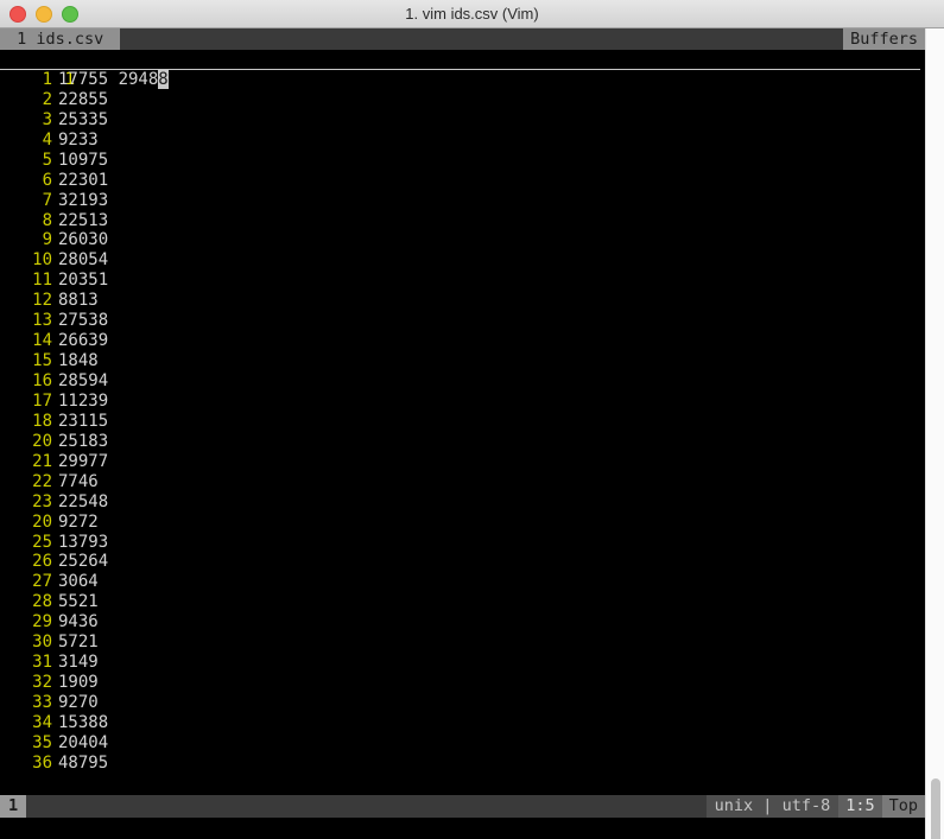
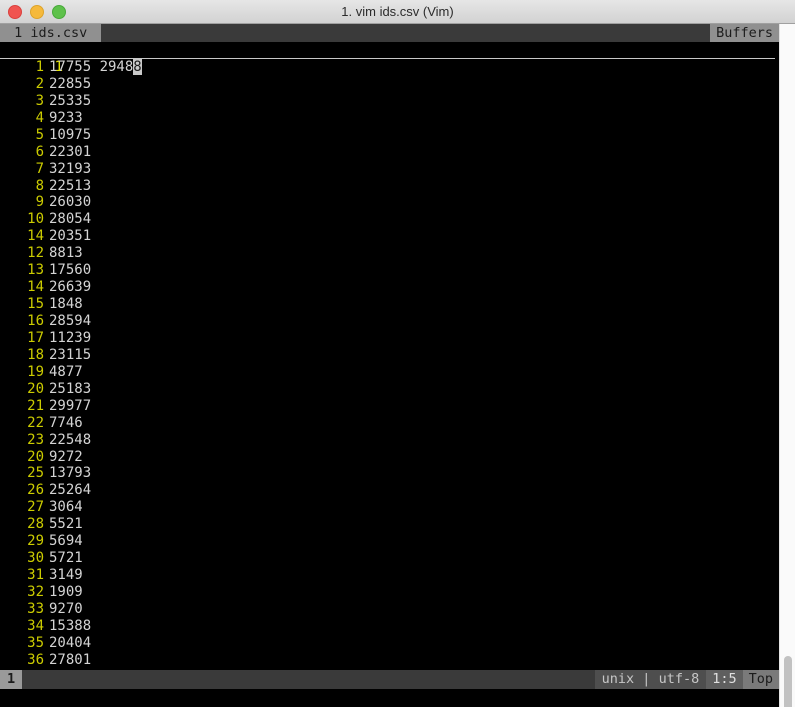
  1. vim ids.csv (Vim)
  1 ids.csv
  Buffers
  1 29488
  1 17755
  2 22855
  3 25335
  4 9233
  5 10975
  6 22301
  7 32193
  8 22513
  9 26030
  10 28054
- 11 20351
+ 14 20351
  12 8813
- 13 27538
+ 13 17560
  14 26639
  15 1848
  16 28594
  17 11239
  18 23115
+ 19 4877
  20 25183
  21 29977
  22 7746
  23 22548
  20 9272
  25 13793
  26 25264
  27 3064
  28 5521
- 29 9436
+ 29 5694
  30 5721
  31 3149
  32 1909
  33 9270
  34 15388
  35 20404
- 36 48795
+ 36 27801
  1
  unix | utf-8
  1:5
  Top
